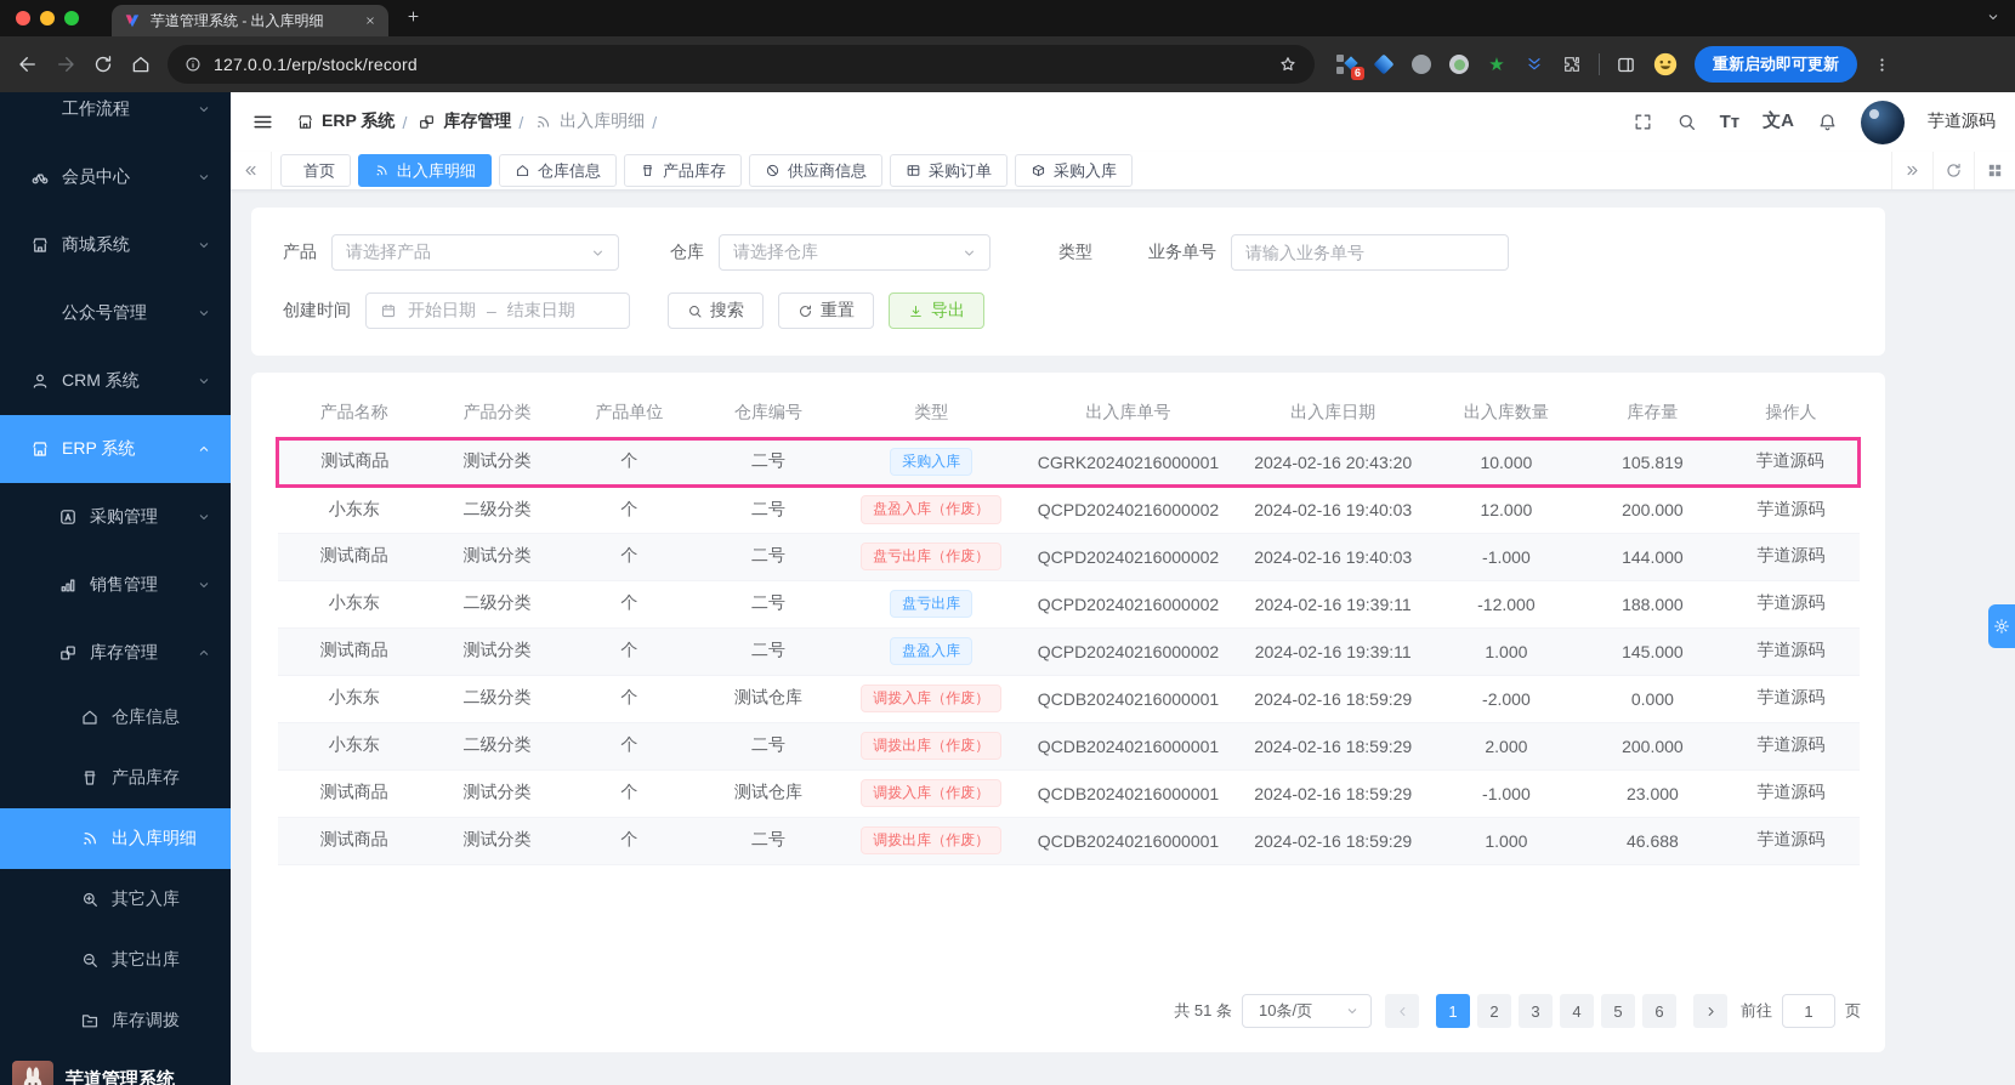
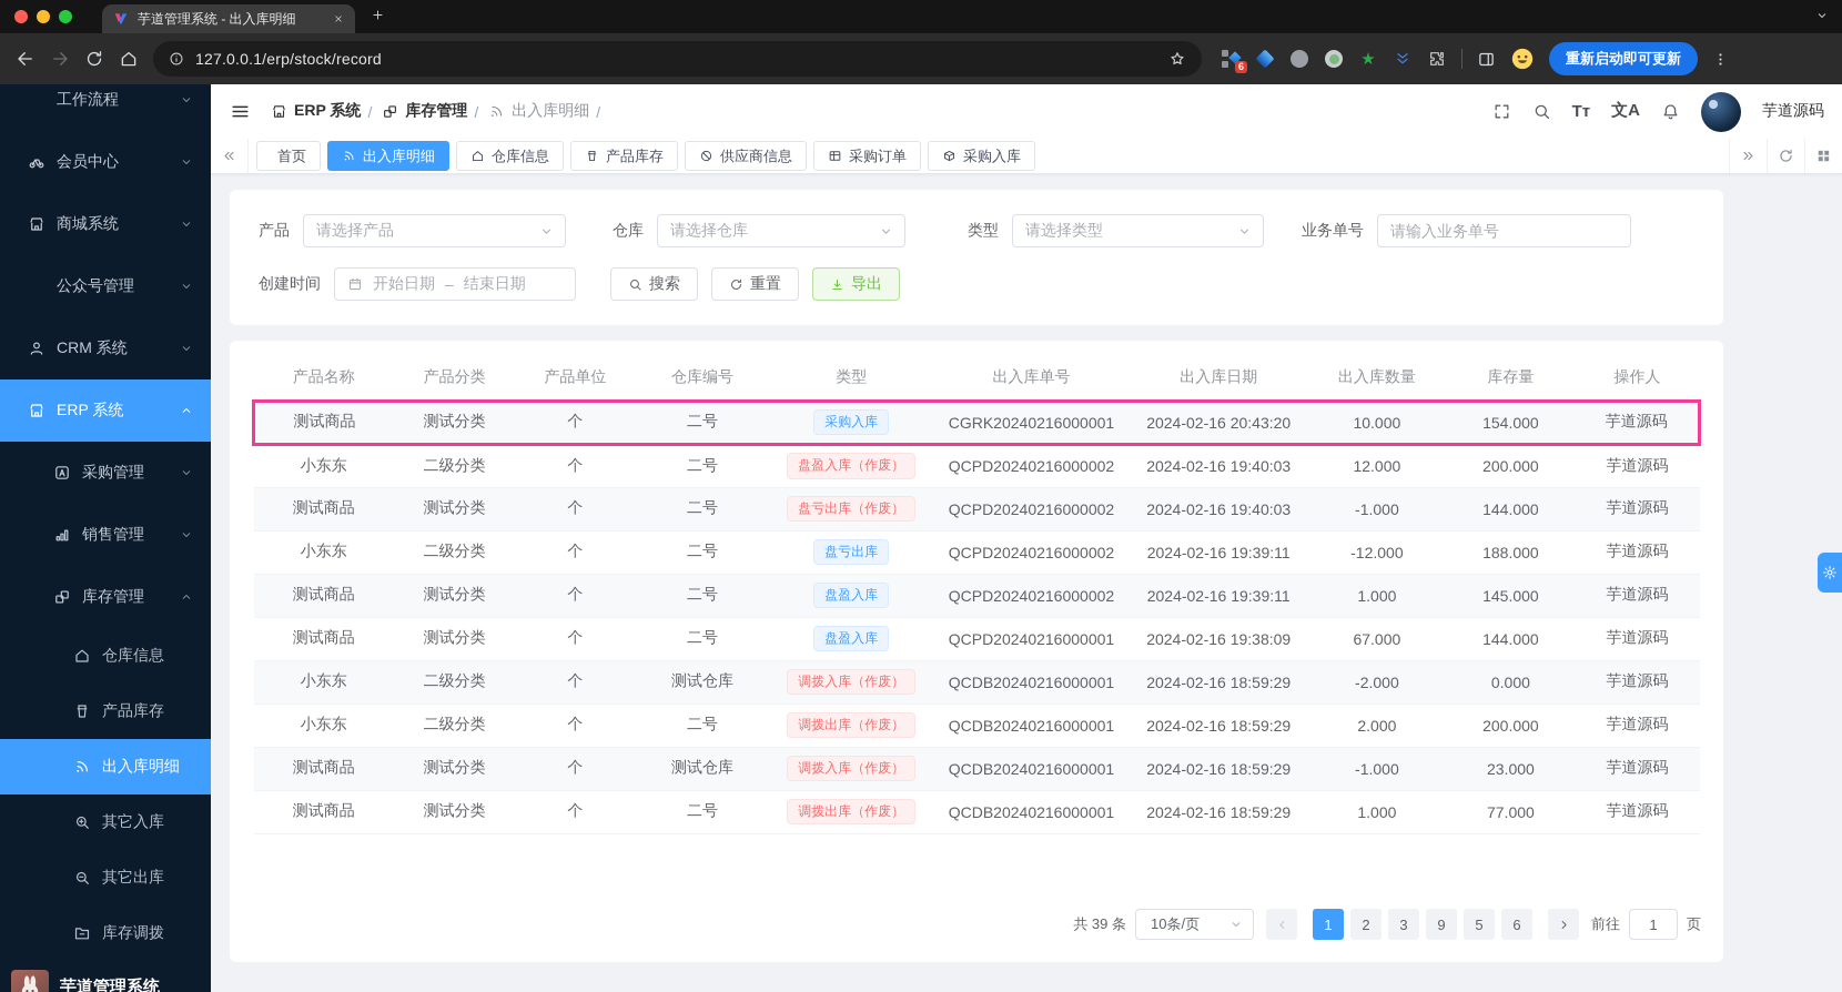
  芋道管理系统 - 出入库明细
  127.0.0.1/erp/stock/record
  6
  ★
  重新启动即可更新
  工作流程
  会员中心
  商城系统
  公众号管理
  CRM 系统
  ERP 系统
  采购管理
  销售管理
  库存管理
  仓库信息
  产品库存
  出入库明细
  其它入库
  其它出库
  库存调拨
  芋道管理系统
  ERP 系统
  /
  库存管理
  /
  出入库明细
  /
  Tт
  文A
  芋道源码
  首页
  出入库明细
  仓库信息
  产品库存
  供应商信息
  采购订单
  采购入库
  产品
  请选择产品
  仓库
  请选择仓库
  类型
+ 请选择类型
  业务单号
  请输入业务单号
  创建时间
  开始日期
  –
  结束日期
  搜索
  重置
  导出
  	产品名称	产品分类	产品单位	仓库编号	类型	出入库单号	出入库日期	出入库数量	库存量	操作人
- 测试商品	测试分类	个	二号	采购入库	CGRK20240216000001	2024-02-16 20:43:20	10.000	105.819	芋道源码
+ 测试商品	测试分类	个	二号	采购入库	CGRK20240216000001	2024-02-16 20:43:20	10.000	154.000	芋道源码
  小东东	二级分类	个	二号	盘盈入库（作废）	QCPD20240216000002	2024-02-16 19:40:03	12.000	200.000	芋道源码
  测试商品	测试分类	个	二号	盘亏出库（作废）	QCPD20240216000002	2024-02-16 19:40:03	-1.000	144.000	芋道源码
  小东东	二级分类	个	二号	盘亏出库	QCPD20240216000002	2024-02-16 19:39:11	-12.000	188.000	芋道源码
  测试商品	测试分类	个	二号	盘盈入库	QCPD20240216000002	2024-02-16 19:39:11	1.000	145.000	芋道源码
+ 测试商品	测试分类	个	二号	盘盈入库	QCPD20240216000001	2024-02-16 19:38:09	67.000	144.000	芋道源码
  小东东	二级分类	个	测试仓库	调拨入库（作废）	QCDB20240216000001	2024-02-16 18:59:29	-2.000	0.000	芋道源码
  小东东	二级分类	个	二号	调拨出库（作废）	QCDB20240216000001	2024-02-16 18:59:29	2.000	200.000	芋道源码
  测试商品	测试分类	个	测试仓库	调拨入库（作废）	QCDB20240216000001	2024-02-16 18:59:29	-1.000	23.000	芋道源码
- 测试商品	测试分类	个	二号	调拨出库（作废）	QCDB20240216000001	2024-02-16 18:59:29	1.000	46.688	芋道源码
+ 测试商品	测试分类	个	二号	调拨出库（作废）	QCDB20240216000001	2024-02-16 18:59:29	1.000	77.000	芋道源码
- 共 51 条
+ 共 39 条
  10条/页
  1
  2
  3
- 4
+ 9
  5
  6
  前往
  1
  页
